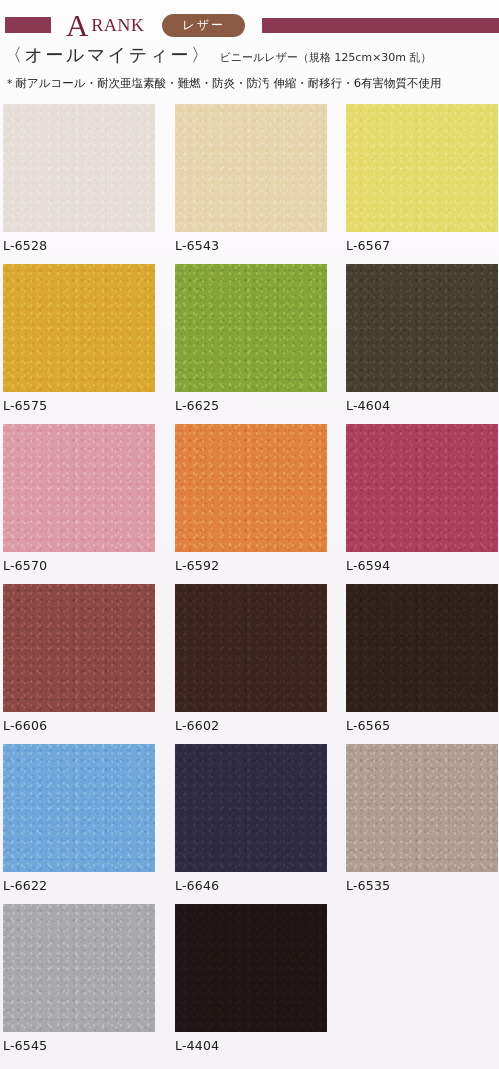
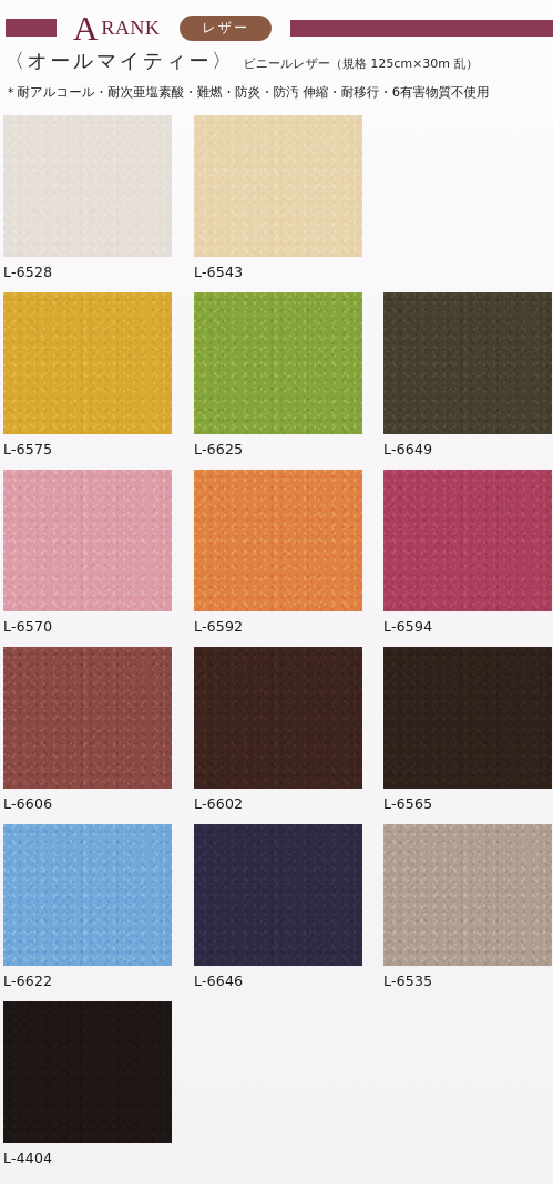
  A
  RANK
  レザー
  〈オールマイティー〉
  ビニールレザー（規格 125cm×30m 乱）
  ＊耐アルコール・耐次亜塩素酸・難燃・防炎・防汚 伸縮・耐移行・6有害物質不使用
  L-6528
  L-6543
- L-6567
  L-6575
  L-6625
- L-4604
+ L-6649
  L-6570
  L-6592
  L-6594
  L-6606
  L-6602
  L-6565
  L-6622
  L-6646
  L-6535
- L-6545
  L-4404
